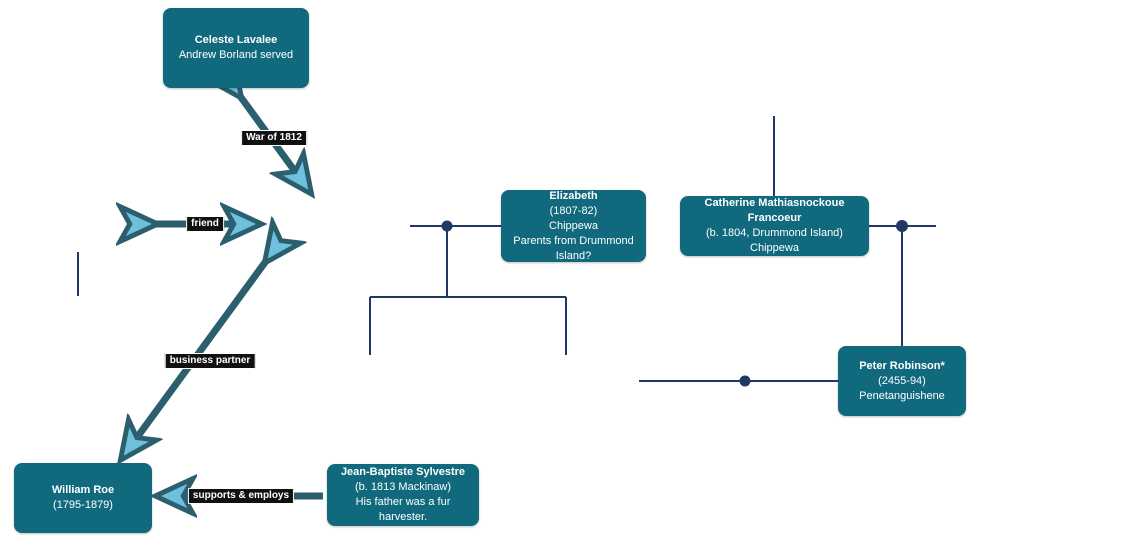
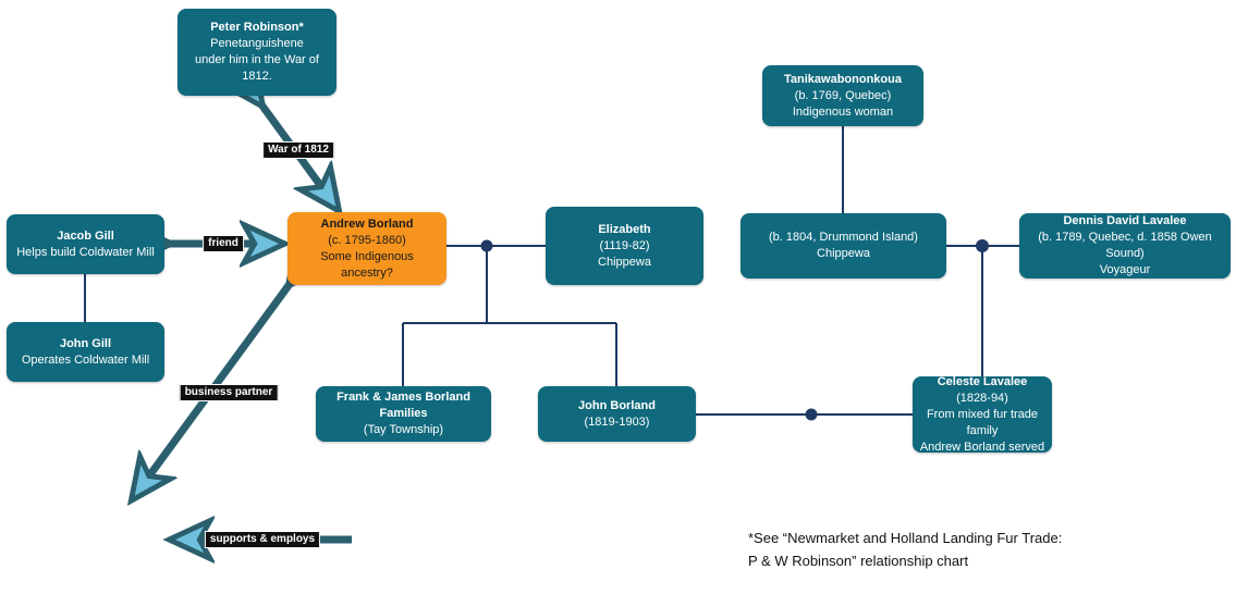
- Celeste Lavalee
+ Peter Robinson*
- Andrew Borland served
+ Penetanguishene
+ under him in the War of 1812.
+ Tanikawabononkoua
+ (b. 1769, Quebec)
+ Indigenous woman
+ Jacob Gill
+ Helps build Coldwater Mill
+ Andrew Borland
+ (c. 1795-1860)
+ Some Indigenous ancestry?
  Elizabeth
- (1807-82)
+ (1119-82)
  Chippewa
- Parents from Drummond Island?
- Catherine Mathiasnockoue Francoeur
  (b. 1804, Drummond Island)
  Chippewa
+ Dennis David Lavalee
+ (b. 1789, Quebec, d. 1858 Owen Sound)
+ Voyageur
+ John Gill
+ Operates Coldwater Mill
+ Frank & James Borland Families
+ (Tay Township)
+ John Borland
+ (1819-1903)
- Peter Robinson*
+ Celeste Lavalee
- (2455-94)
+ (1828-94)
+ From mixed fur trade family
- Penetanguishene
+ Andrew Borland served
- William Roe
- (1795-1879)
- Jean-Baptiste Sylvestre
- (b. 1813 Mackinaw)
- His father was a fur harvester.
  War of 1812
  friend
  business partner
  supports & employs
+ *See “Newmarket and Holland Landing Fur Trade:
+ P & W Robinson” relationship chart
